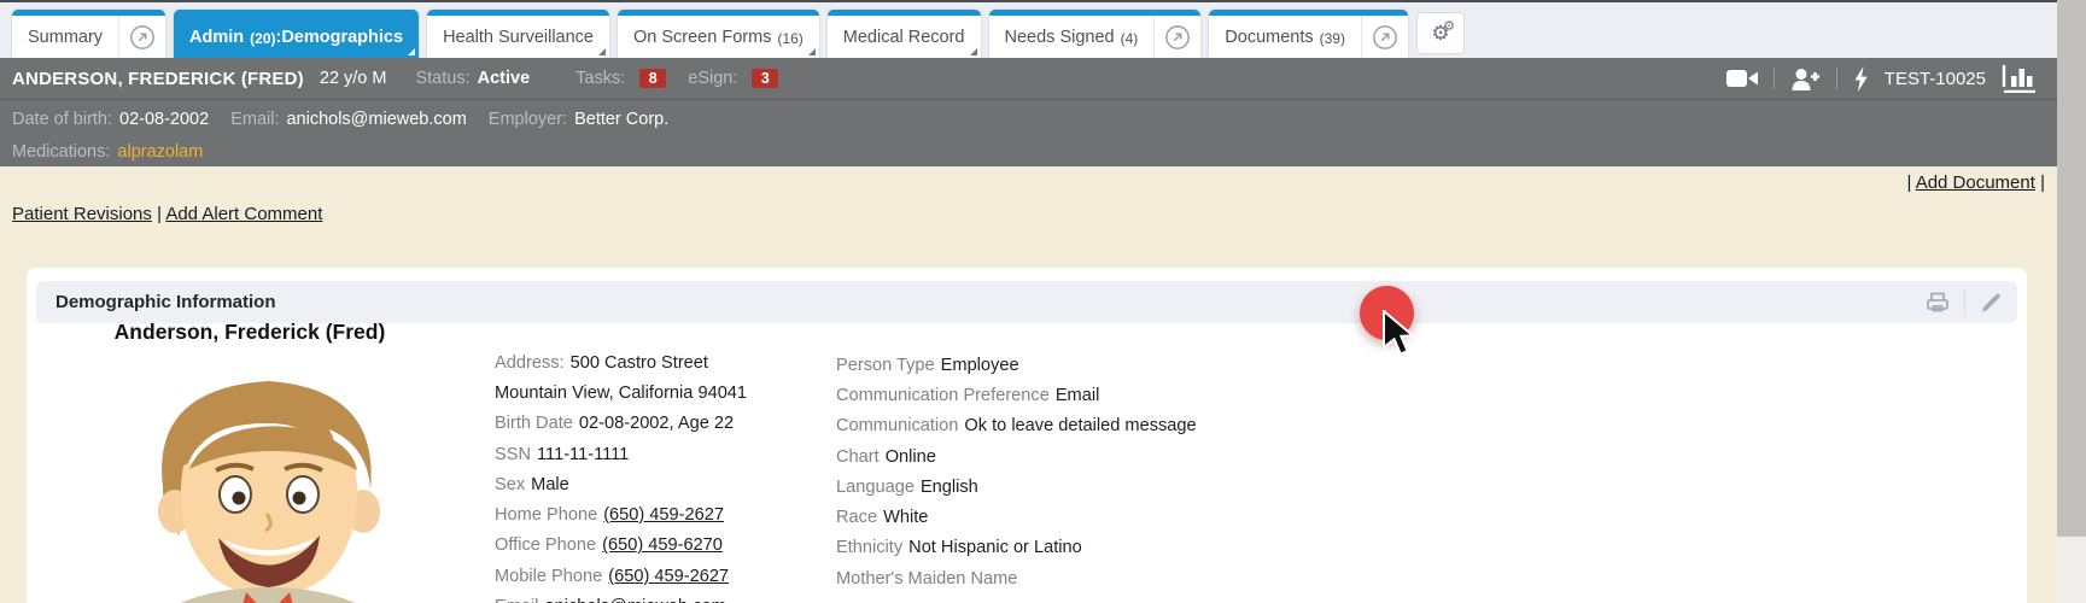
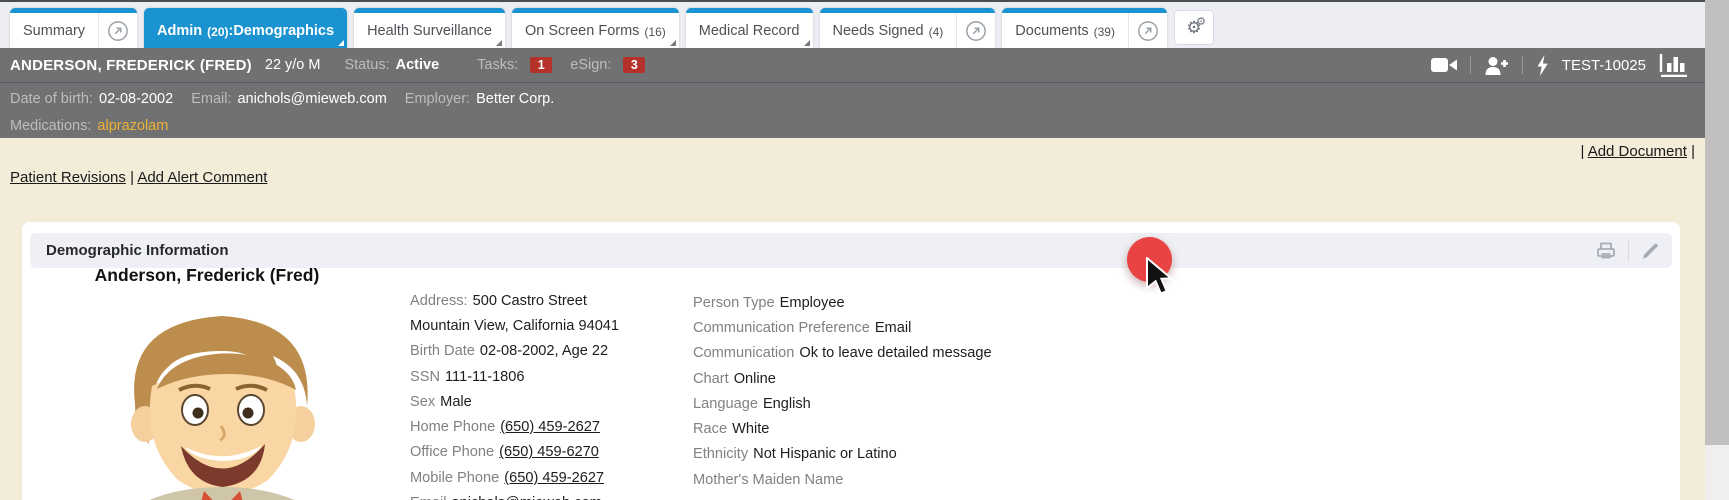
  Summary
  Admin
  (20)
  :Demographics
  Health Surveillance
  On Screen Forms
  (16)
  Medical Record
  Needs Signed
  (4)
  Documents
  (39)
  ⚙
  ⚙
  ANDERSON, FREDERICK (FRED)
  22 y/o M
  Status:
  Active
  Tasks:
- 8
+ 1
  eSign:
  3
  TEST-10025
  Date of birth:
  02-08-2002
  Email:
  anichols@mieweb.com
  Employer:
  Better Corp.
  Medications:
  alprazolam
  | Add Document |
  Patient Revisions | Add Alert Comment
  Demographic Information
  Anderson, Frederick (Fred)
  Address:
  500 Castro Street
  Mountain View, California 94041
  Birth Date
  02-08-2002, Age 22
  SSN
- 111-11-1111
+ 111-11-1806
  Sex
  Male
  Home Phone
  (650) 459-2627
  Office Phone
  (650) 459-6270
  Mobile Phone
  (650) 459-2627
  Person Type
  Employee
  Communication Preference
  Email
  Communication
  Ok to leave detailed message
  Chart
  Online
  Language
  English
  Race
  White
  Ethnicity
  Not Hispanic or Latino
  Mother's Maiden Name
